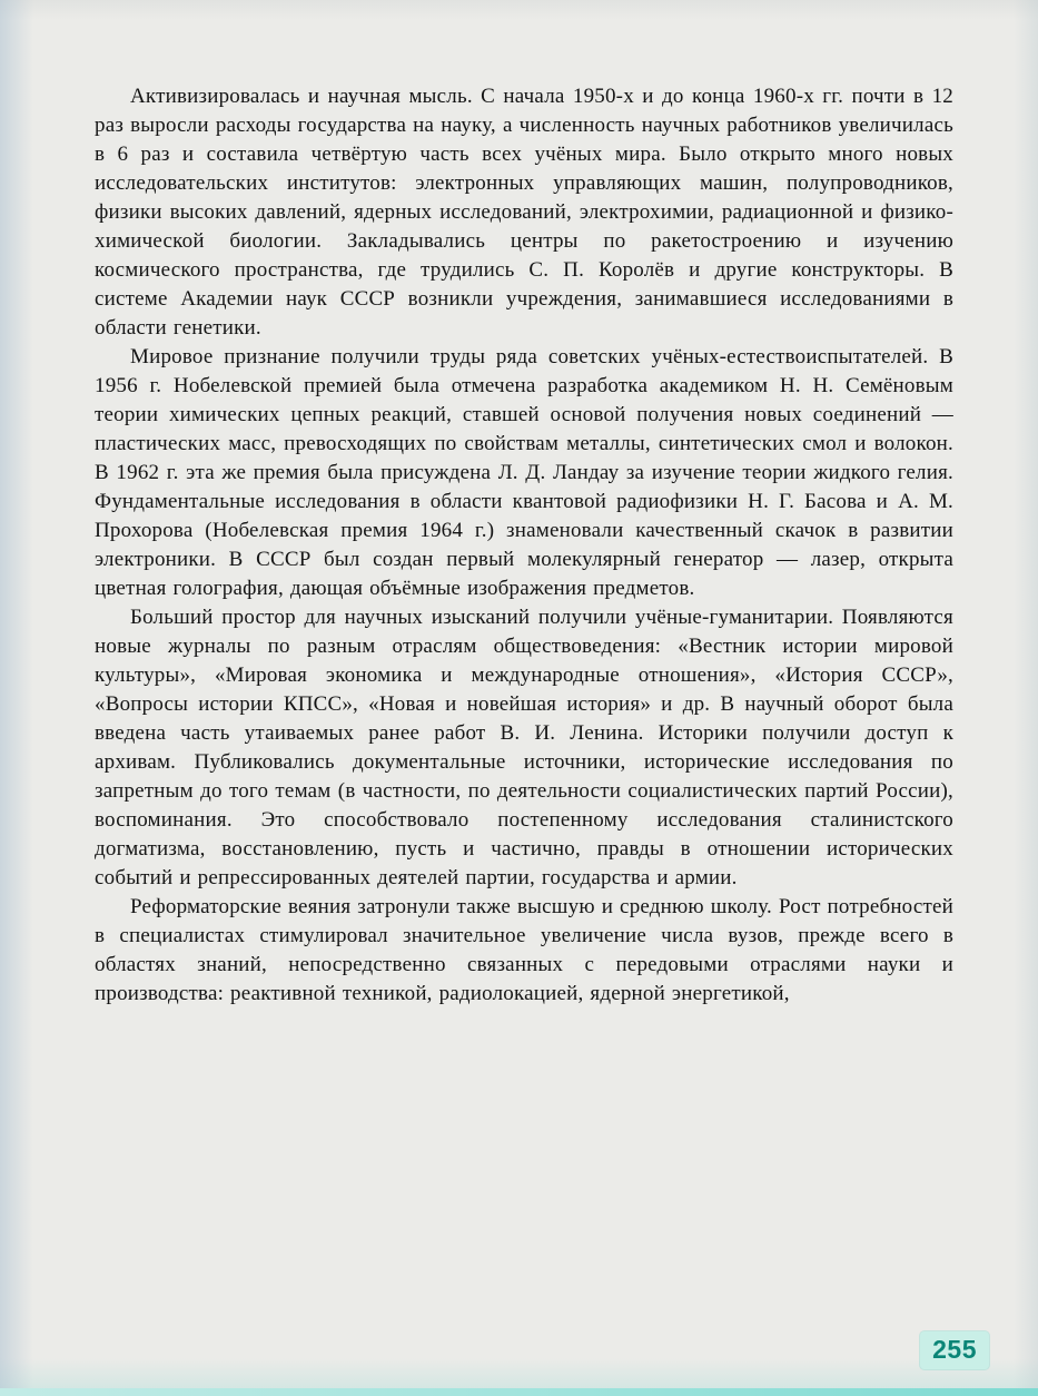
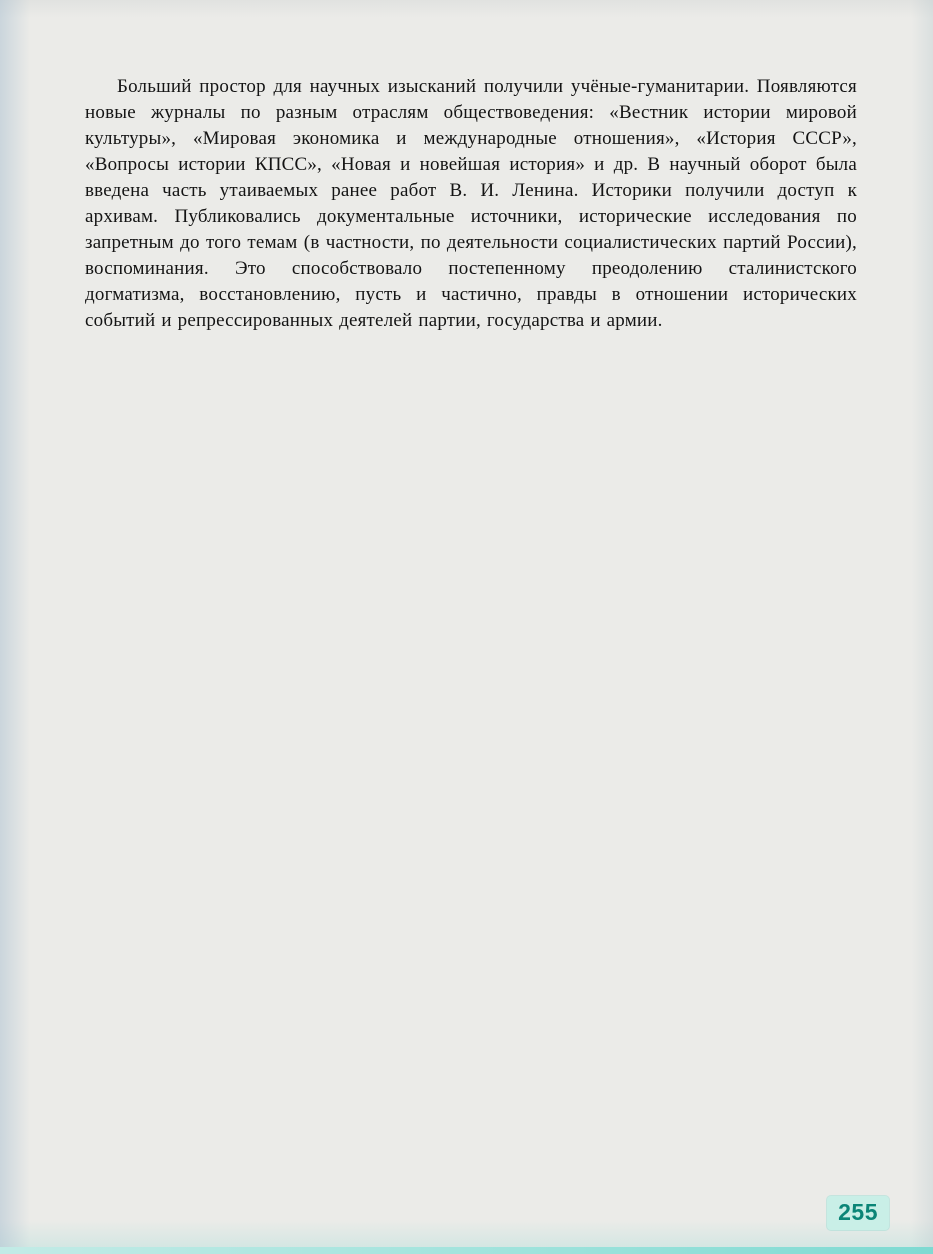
- Активизировалась и научная мысль. С начала 1950-х и до конца 1960-х гг. почти в 12 раз выросли расходы государства на науку, а численность научных работников увеличилась в 6 раз и составила четвёртую часть всех учёных мира. Было открыто много новых исследовательских институтов: электронных управляющих машин, полупроводников, физики высоких давлений, ядерных исследований, электрохимии, радиационной и физико-химической биологии. Закладывались центры по ракетостроению и изучению космического пространства, где трудились С. П. Королёв и другие конструкторы. В системе Академии наук СССР возникли учреждения, занимавшиеся исследованиями в области генетики.
- Мировое признание получили труды ряда советских учёных-естествоиспытателей. В 1956 г. Нобелевской премией была отмечена разработка академиком Н. Н. Семёновым теории химических цепных реакций, ставшей основой получения новых соединений — пластических масс, превосходящих по свойствам металлы, синтетических смол и волокон. В 1962 г. эта же премия была присуждена Л. Д. Ландау за изучение теории жидкого гелия. Фундаментальные исследования в области квантовой радиофизики Н. Г. Басова и А. М. Прохорова (Нобелевская премия 1964 г.) знаменовали качественный скачок в развитии электроники. В СССР был создан первый молекулярный генератор — лазер, открыта цветная голография, дающая объёмные изображения предметов.
- Больший простор для научных изысканий получили учёные-гуманитарии. Появляются новые журналы по разным отраслям обществоведения: «Вестник истории мировой культуры», «Мировая экономика и международные отношения», «История СССР», «Вопросы истории КПСС», «Новая и новейшая история» и др. В научный оборот была введена часть утаиваемых ранее работ В. И. Ленина. Историки получили доступ к архивам. Публиковались документальные источники, исторические исследования по запретным до того темам (в частности, по деятельности социалистических партий России), воспоминания. Это способствовало постепенному исследования сталинистского догматизма, восстановлению, пусть и частично, правды в отношении исторических событий и репрессированных деятелей партии, государства и армии.
+ Больший простор для научных изысканий получили учёные-гуманитарии. Появляются новые журналы по разным отраслям обществоведения: «Вестник истории мировой культуры», «Мировая экономика и международные отношения», «История СССР», «Вопросы истории КПСС», «Новая и новейшая история» и др. В научный оборот была введена часть утаиваемых ранее работ В. И. Ленина. Историки получили доступ к архивам. Публиковались документальные источники, исторические исследования по запретным до того темам (в частности, по деятельности социалистических партий России), воспоминания. Это способствовало постепенному преодолению сталинистского догматизма, восстановлению, пусть и частично, правды в отношении исторических событий и репрессированных деятелей партии, государства и армии.
- Реформаторские веяния затронули также высшую и среднюю школу. Рост потребностей в специалистах стимулировал значительное увеличение числа вузов, прежде всего в областях знаний, непосредственно связанных с передовыми отраслями науки и производства: реактивной техникой, радиолокацией, ядерной энергетикой,
  255
